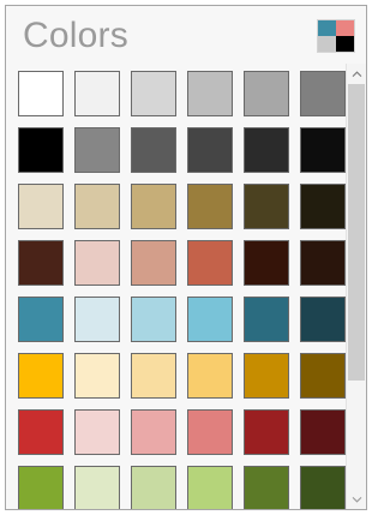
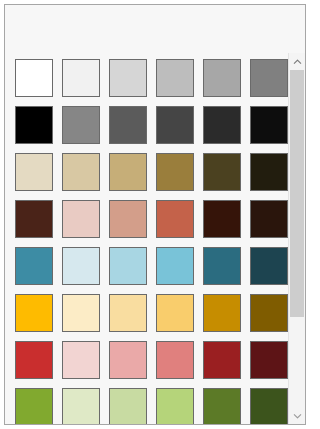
- Colors
